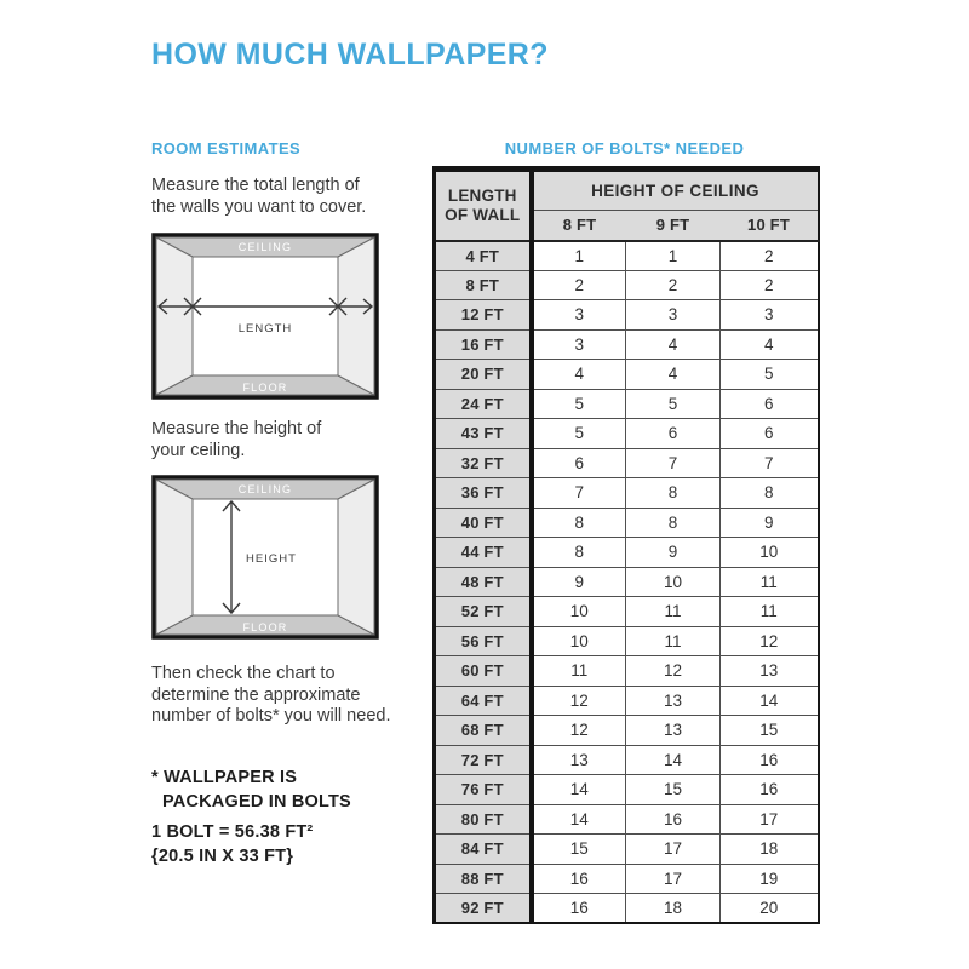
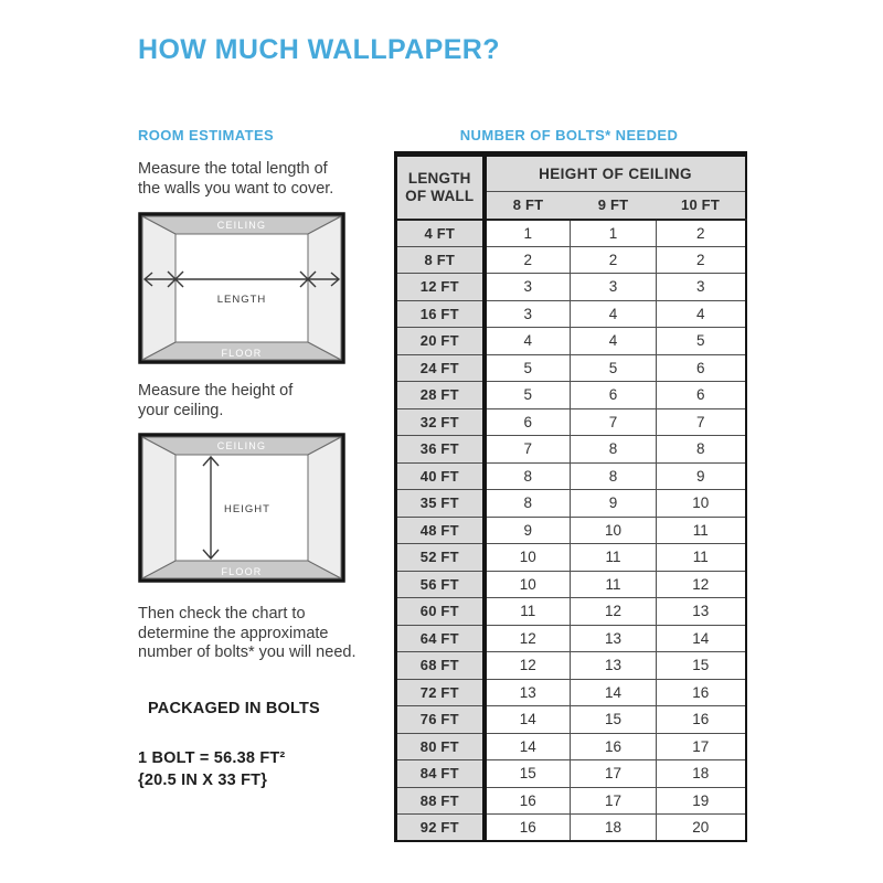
  HOW MUCH WALLPAPER?
  ROOM ESTIMATES
  Measure the total length of
  the walls you want to cover.
  CEILING
  FLOOR
  LENGTH
  Measure the height of
  your ceiling.
  CEILING
  FLOOR
  HEIGHT
  Then check the chart to
  determine the approximate
  number of bolts* you will need.
- * WALLPAPER IS
  PACKAGED IN BOLTS
  1 BOLT = 56.38 FT²
  {20.5 IN X 33 FT}
  NUMBER OF BOLTS* NEEDED
  LENGTH OF WALL	HEIGHT OF CEILING
  8 FT	9 FT	10 FT
  4 FT	1	1	2
  8 FT	2	2	2
  12 FT	3	3	3
  16 FT	3	4	4
  20 FT	4	4	5
  24 FT	5	5	6
- 43 FT	5	6	6
+ 28 FT	5	6	6
  32 FT	6	7	7
  36 FT	7	8	8
  40 FT	8	8	9
- 44 FT	8	9	10
+ 35 FT	8	9	10
  48 FT	9	10	11
  52 FT	10	11	11
  56 FT	10	11	12
  60 FT	11	12	13
  64 FT	12	13	14
  68 FT	12	13	15
  72 FT	13	14	16
  76 FT	14	15	16
  80 FT	14	16	17
  84 FT	15	17	18
  88 FT	16	17	19
  92 FT	16	18	20
